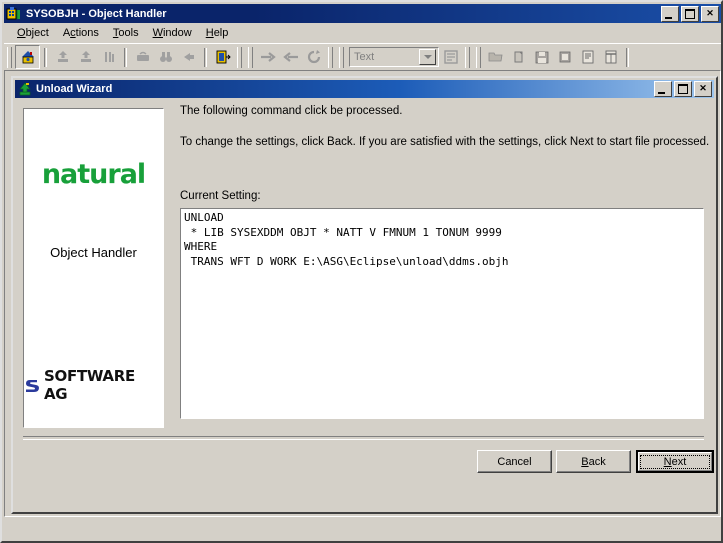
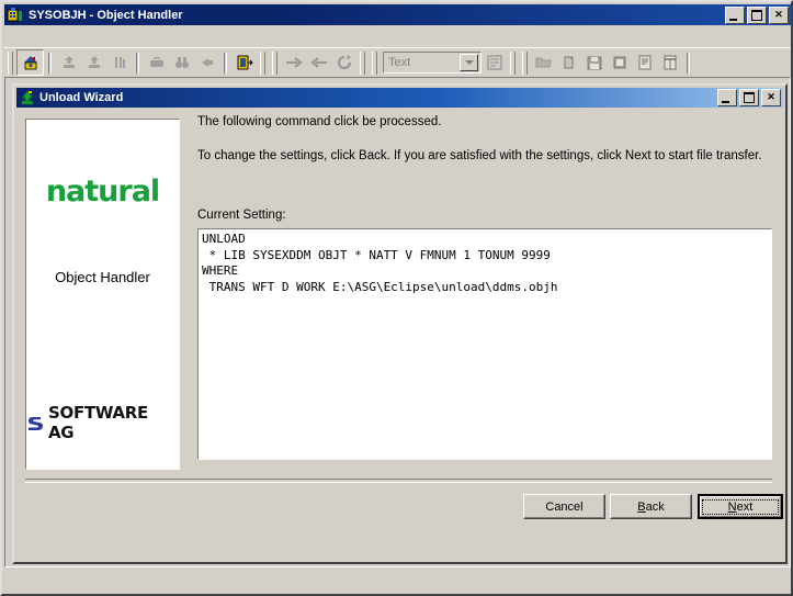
  SYSOBJH - Object Handler
  ✕
- Object
- Actions
- Tools
- Window
- Help
  Text
  Unload Wizard
  ✕
  natural
  Object Handler
  SOFTWARE AG
  The following command click be processed.
- To change the settings, click Back. If you are satisfied with the settings, click Next to start file processed.
+ To change the settings, click Back. If you are satisfied with the settings, click Next to start file transfer.
  Current Setting:
  UNLOAD
  * LIB SYSEXDDM OBJT * NATT V FMNUM 1 TONUM 9999
  WHERE
  TRANS WFT D WORK E:\ASG\Eclipse\unload\ddms.objh
  Cancel
  Back
  Next
